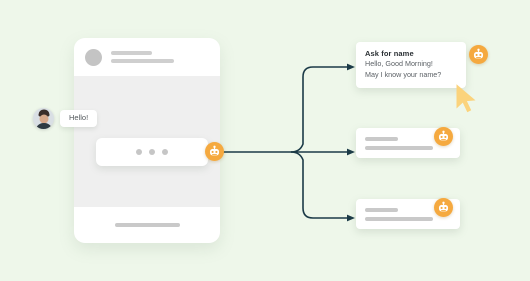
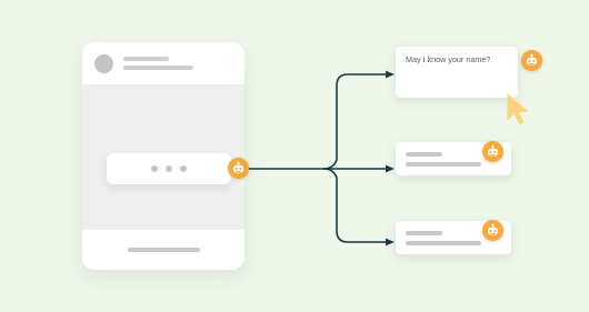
- Hello!
- Ask for name
- Hello, Good Morning!
  May I know your name?
